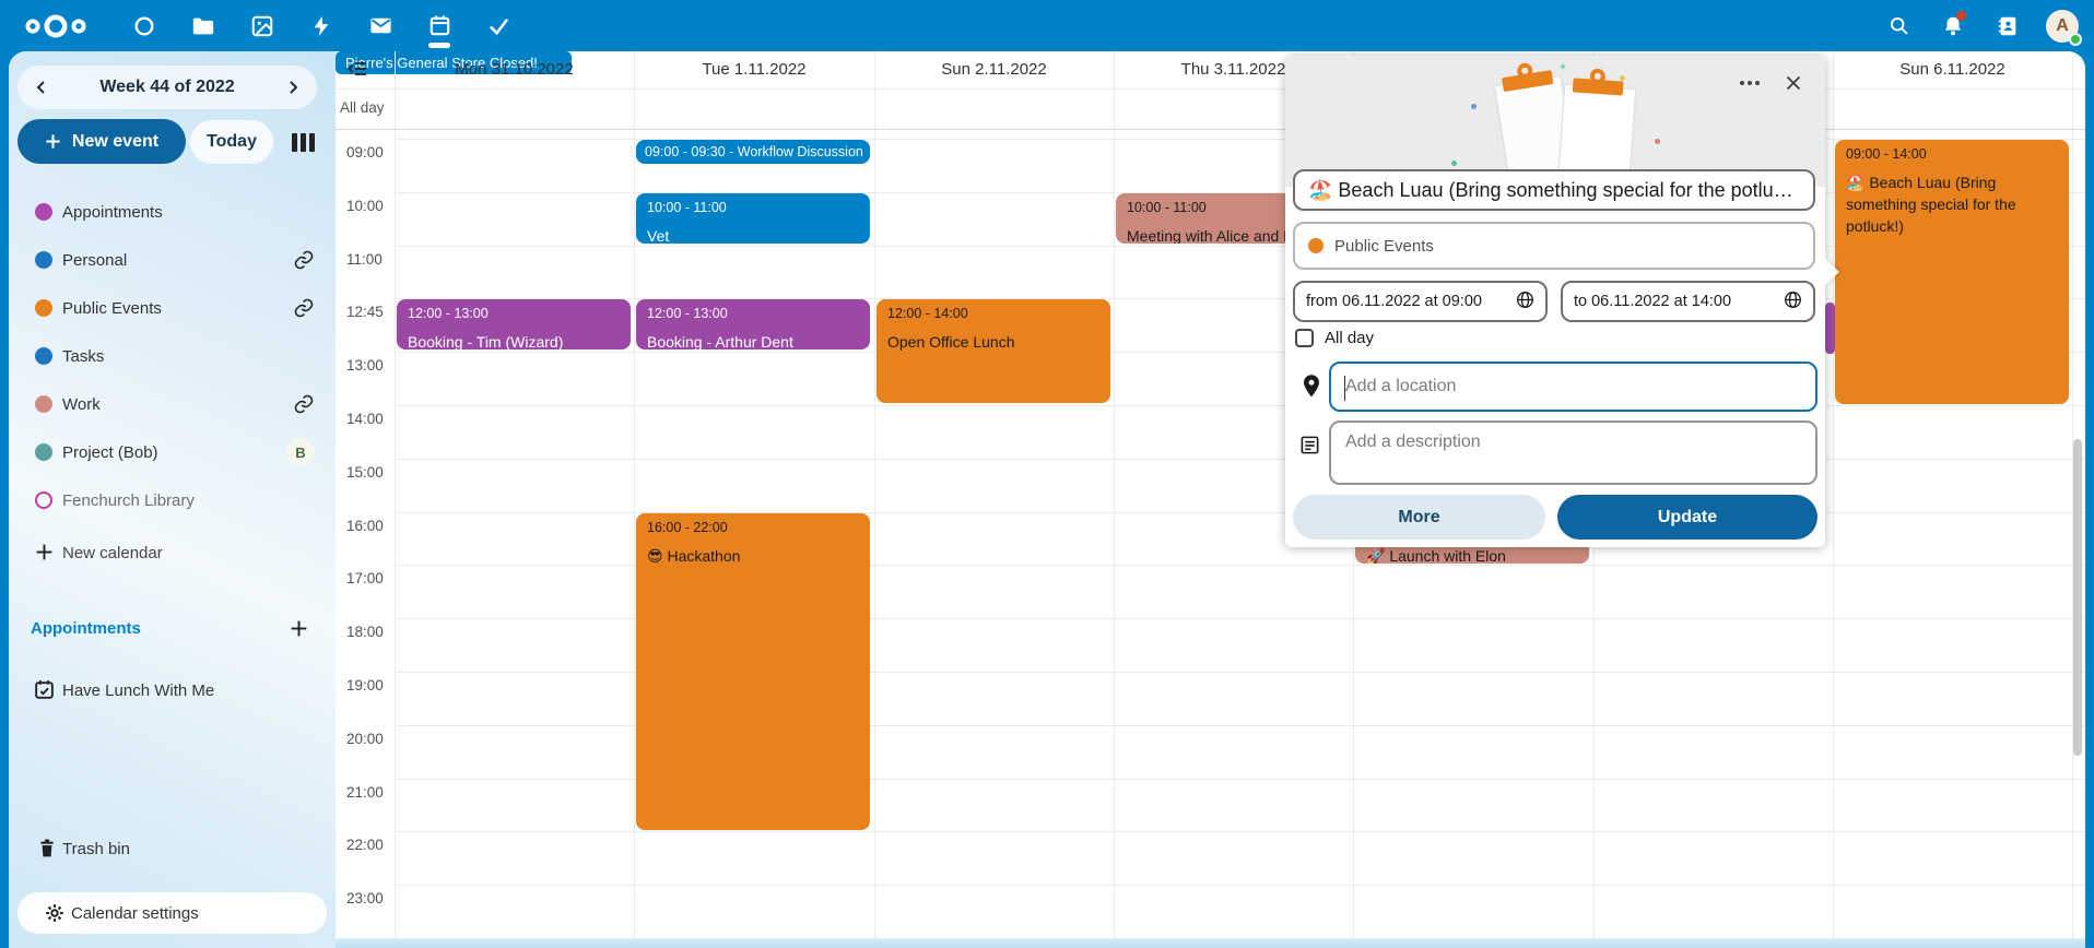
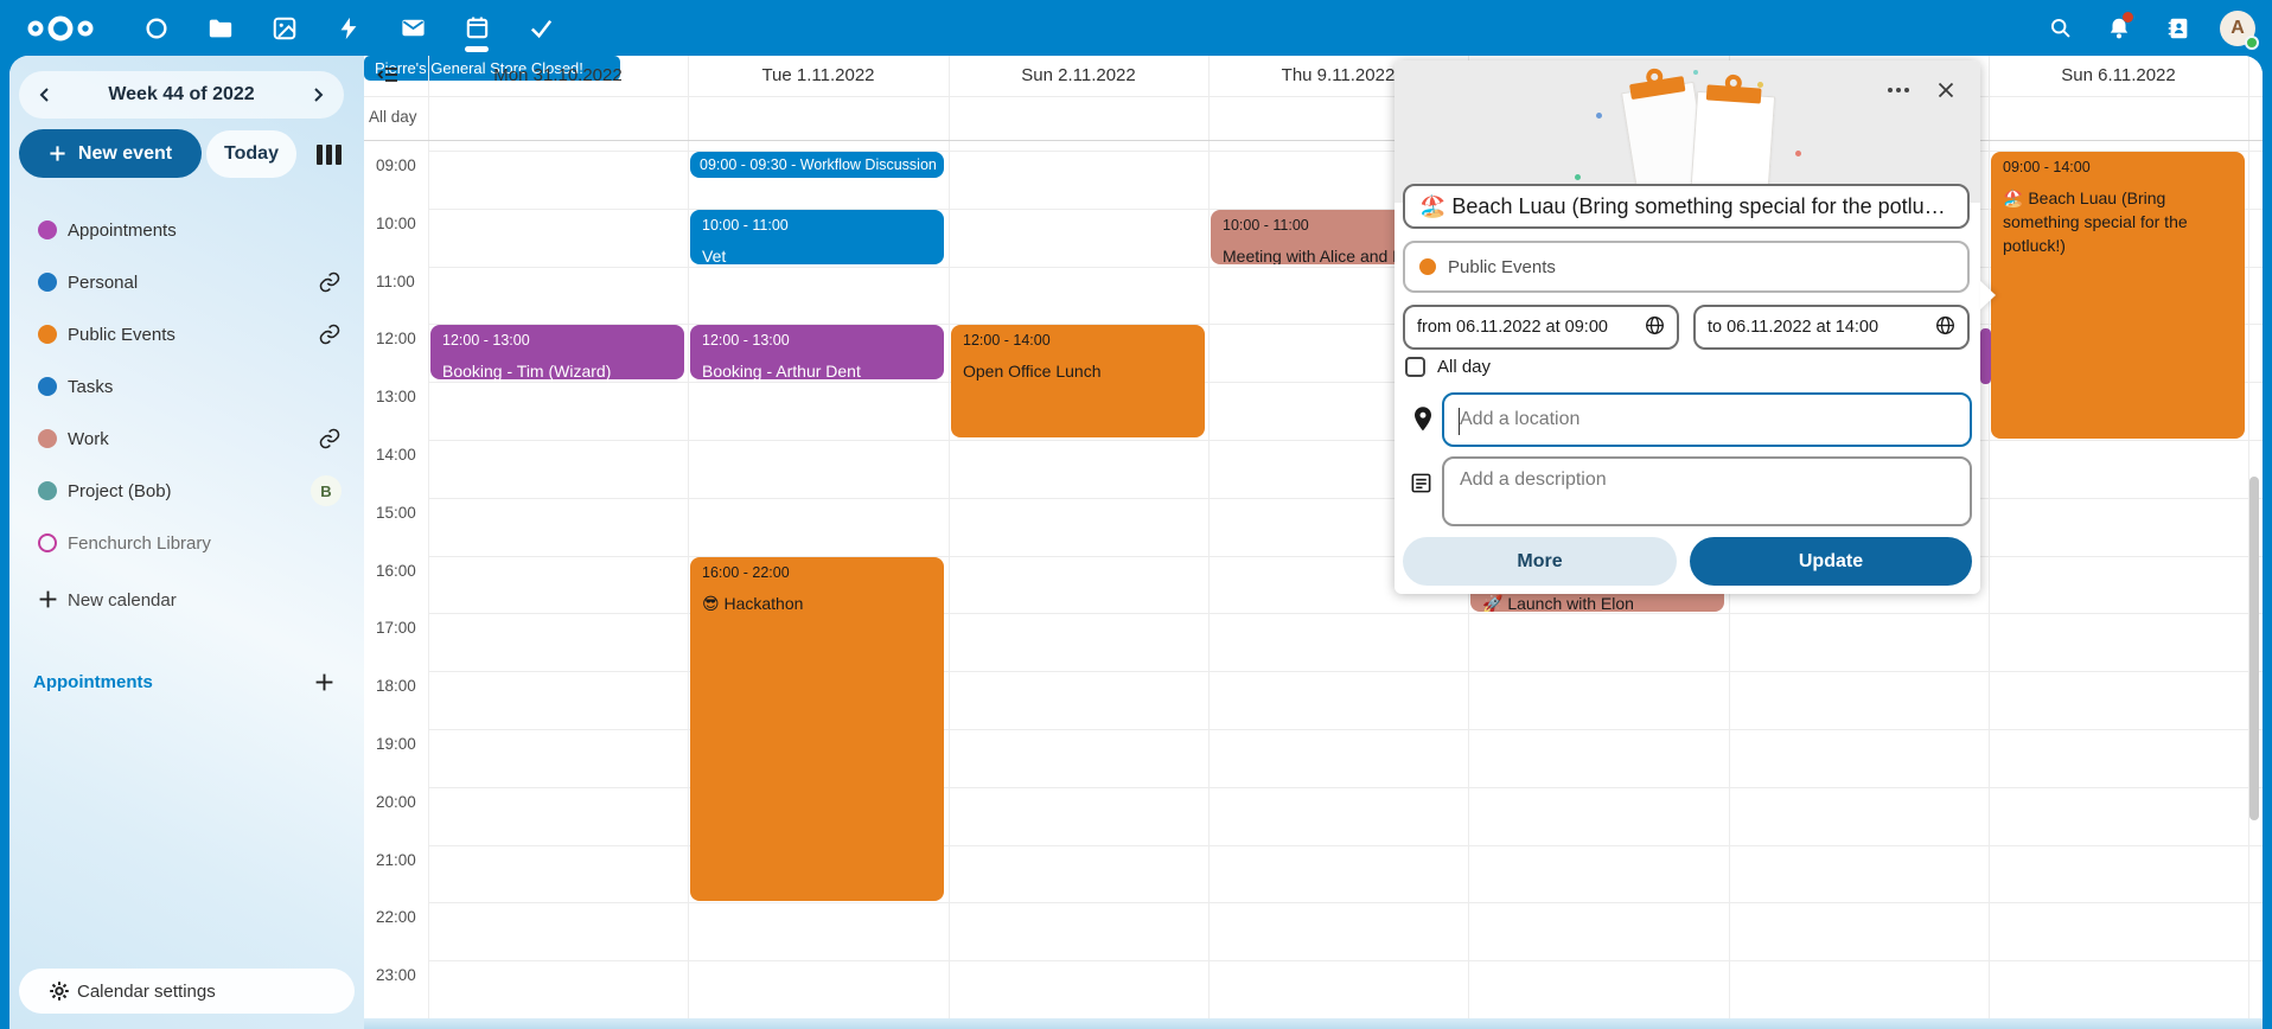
  A
  Week 44 of 2022
  New event
  Today
  Appointments
  Personal
  Public Events
  Tasks
  Work
  Project (Bob)
  B
  Fenchurch Library
  New calendar
  Appointments
- Have Lunch With Me
- Trash bin
  Calendar settings
  Mon 31.10.2022
  Tue 1.11.2022
  Sun 2.11.2022
- Thu 3.11.2022
+ Thu 9.11.2022
  Sun 6.11.2022
  All day
  Prre's General Store Closed!
  09:00
  10:00
  11:00
- 12:45
+ 12:00
  13:00
  14:00
  15:00
  16:00
  17:00
  18:00
  19:00
  20:00
  21:00
  22:00
  23:00
  09:00 - 09:30 - Workflow Discussion
  10:00 - 11:00
  Vet
  12:00 - 13:00
  Booking - Tim (Wizard)
  12:00 - 13:00
  Booking - Arthur Dent
  12:00 - 14:00
  Open Office Lunch
  10:00 - 11:00
  Meeting with Alice and
  16:00 - 22:00
  😎 Hackathon
  🚀 Launch with Elon
  09:00 - 14:00
  🏖️ Beach Luau (Bring something special for the potluck!)
  🏖️ Beach Luau (Bring something special for the potluck!
  Public Events
  from 06.11.2022 at 09:00
  to 06.11.2022 at 14:00
  All day
  Add a location
  Add a description
  More
  Update
